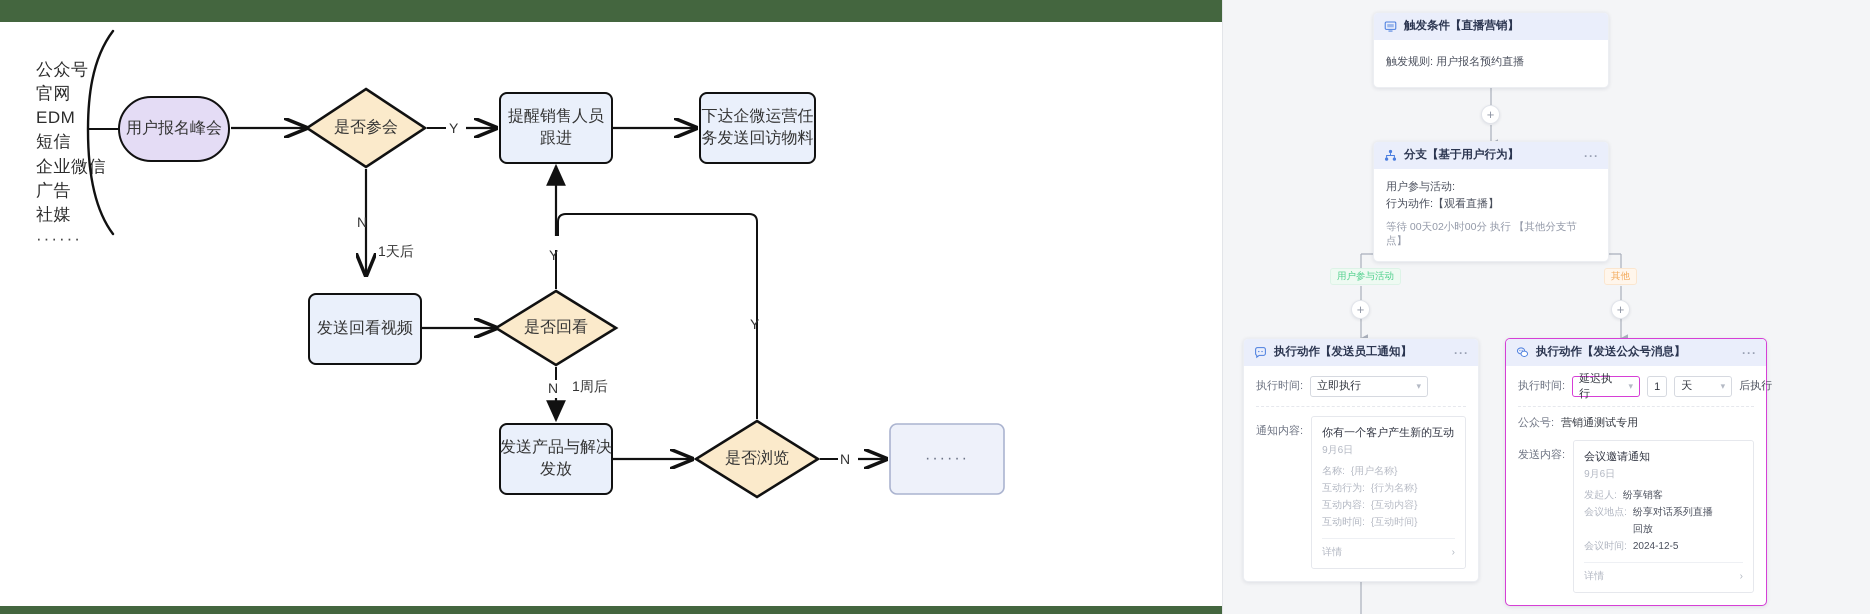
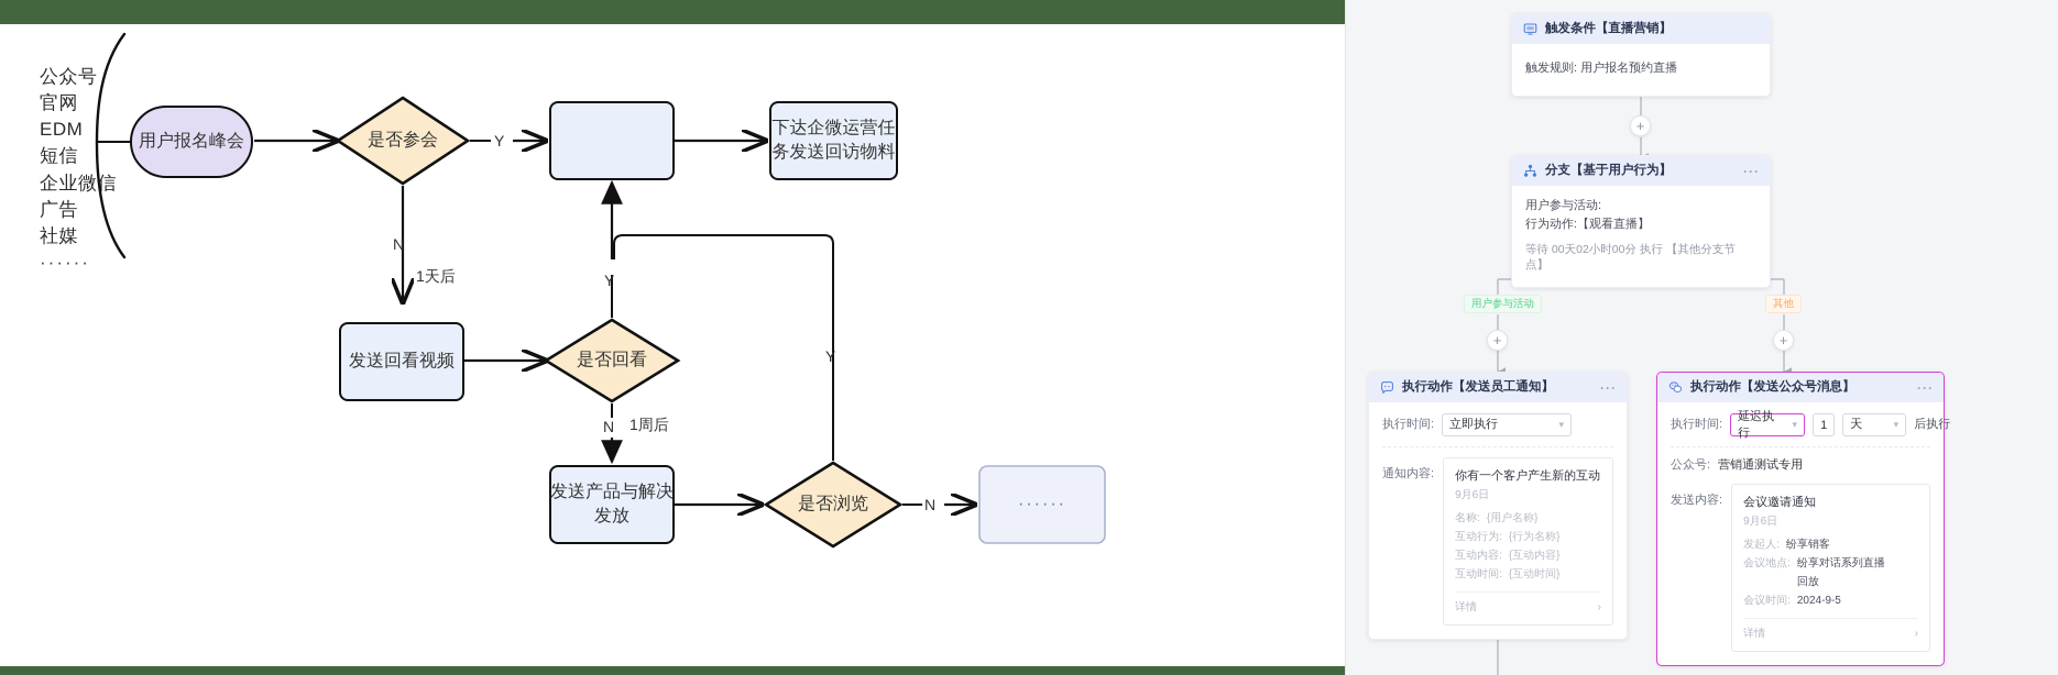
  公众号
  官网
  EDM
  短信
  企业微信
  广告
  社媒
  ······
  用户报名峰会
  是否参会
- 提醒销售人员
- 跟进
  下达企微运营任
  务发送回访物料
  发送回看视频
  是否回看
  发送产品与解决
  发放
  是否浏览
  ······
  Y
  N
  1天后
  Y
  N
  1周后
  Y
  N
  触发条件【直播营销】
  触发规则: 用户报名预约直播
  +
  分支【基于用户行为】
  ···
  用户参与活动:
  行为动作:【观看直播】
  等待 00天02小时00分 执行 【其他分支节点】
  用户参与活动
  其他
  +
  +
  执行动作【发送员工通知】
  ···
  执行时间:
  立即执行
  ▾
  通知内容:
  你有一个客户产生新的互动
  9月6日
  名称:
  {用户名称}
  互动行为:
  {行为名称}
  互动内容:
  {互动内容}
  互动时间:
  {互动时间}
  详情
  ›
  执行动作【发送公众号消息】
  ···
  执行时间:
  延迟执行
  ▾
  1
  天
  ▾
  后执行
  公众号:
  营销通测试专用
  发送内容:
  会议邀请通知
  9月6日
  发起人:
  纷享销客
  会议地点:
  纷享对话系列直播
  回放
  会议时间:
- 2024-12-5
+ 2024-9-5
  详情
  ›
